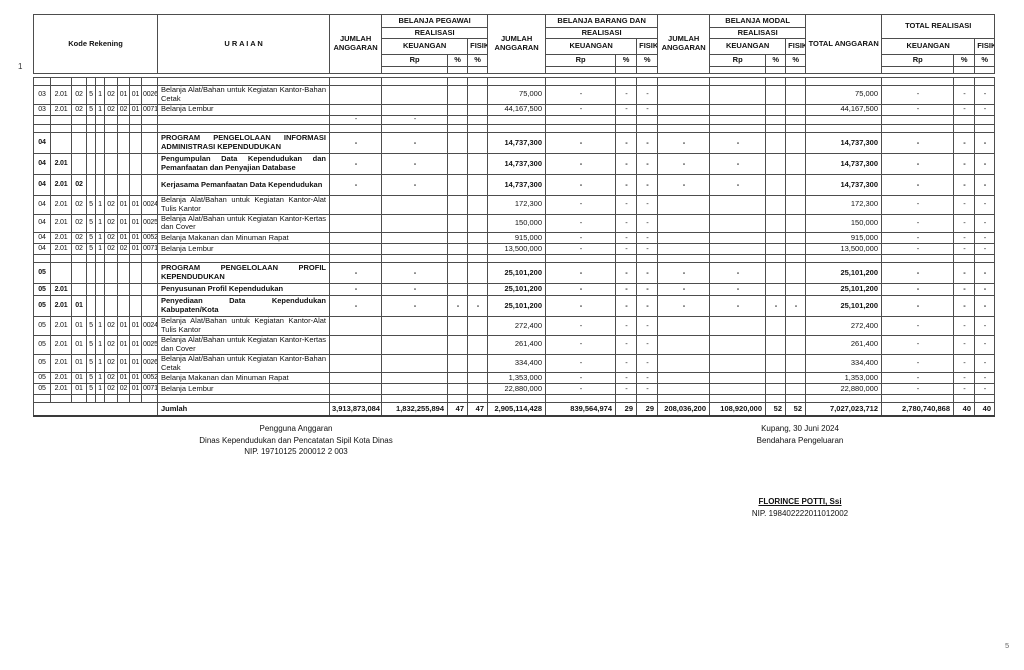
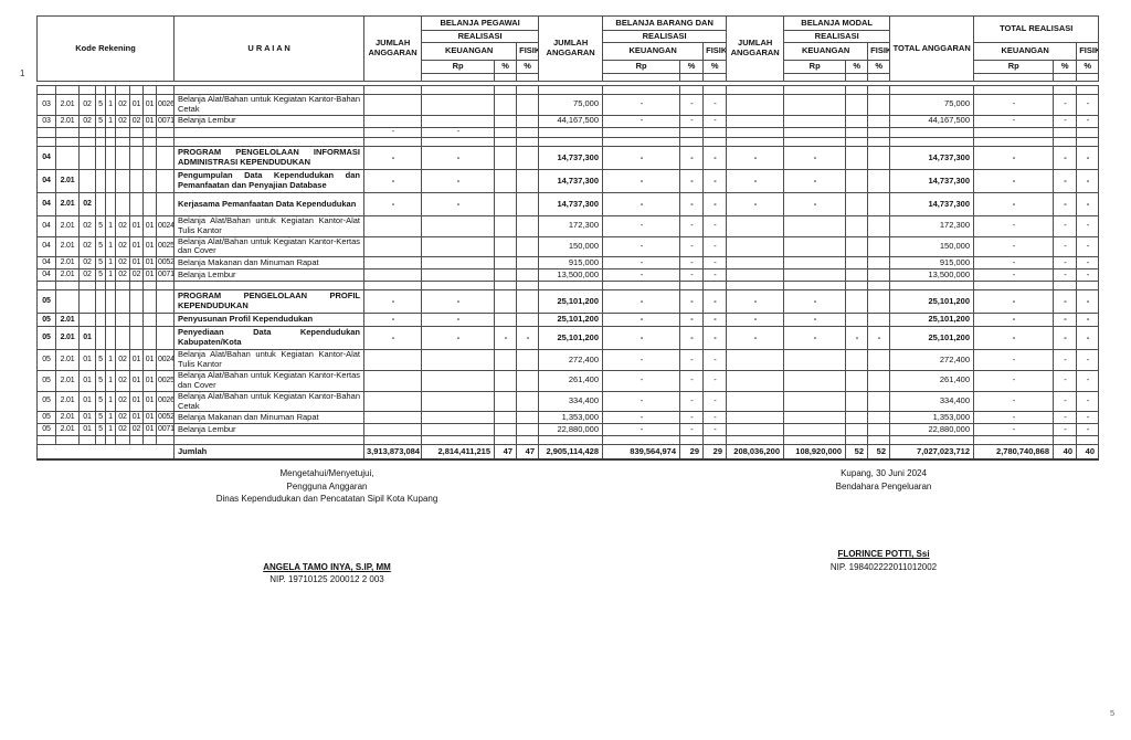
  1
  Kode Rekening	U R A I A N	JUMLAH ANGGARAN	BELANJA PEGAWAI	JUMLAH ANGGARAN	BELANJA BARANG DAN	JUMLAH ANGGARAN	BELANJA MODAL	TOTAL ANGGARAN	TOTAL REALISASI
  REALISASI	REALISASI	REALISASI
  KEUANGAN	FISIK	KEUANGAN	FISIK	KEUANGAN	FISIK	KEUANGAN	FISIK
  Rp	%	%	Rp	%	%	Rp	%	%	Rp	%	%
  									Belanja Alat/Bahan untuk Kegiatan Kantor-Bahan Cetak					75,000	-	-	-					75,000	-	-	-
  									PROGRAM PENGELOLAAN INFORMASI ADMINISTRASI KEPENDUDUKAN	-	-			14,737,300	-	-	-	-	-			14,737,300	-	-	-
  									Pengumpulan Data Kependudukan dan Pemanfaatan dan Penyajian Database	-	-			14,737,300	-	-	-	-	-			14,737,300	-	-	-
  									Kerjasama Pemanfaatan Data Kependudukan	-	-			14,737,300	-	-	-	-	-			14,737,300	-	-	-
  									Belanja Alat/Bahan untuk Kegiatan Kantor-Alat Tulis Kantor					172,300	-	-	-					172,300	-	-	-
  									Belanja Alat/Bahan untuk Kegiatan Kantor-Kertas dan Cover					150,000	-	-	-					150,000	-	-	-
  									Belanja Makanan dan Minuman Rapat					915,000	-	-	-					915,000	-	-	-
  									PROGRAM PENGELOLAAN PROFIL KEPENDUDUKAN	-	-			25,101,200	-	-	-	-	-			25,101,200	-	-	-
  									Penyusunan Profil Kependudukan	-	-			25,101,200	-	-	-	-	-			25,101,200	-	-	-
  									Penyediaan Data Kependudukan Kabupaten/Kota	-	-	-	-	25,101,200	-	-	-	-	-	-	-	25,101,200	-	-	-
  									Belanja Alat/Bahan untuk Kegiatan Kantor-Alat Tulis Kantor					272,400	-	-	-					272,400	-	-	-
  									Belanja Alat/Bahan untuk Kegiatan Kantor-Kertas dan Cover					261,400	-	-	-					261,400	-	-	-
  									Belanja Alat/Bahan untuk Kegiatan Kantor-Bahan Cetak					334,400	-	-	-					334,400	-	-	-
  									Belanja Makanan dan Minuman Rapat					1,353,000	-	-	-					1,353,000	-	-	-
- 	Jumlah	3,913,873,084	1,832,255,894	47	47	2,905,114,428	839,564,974	29	29	208,036,200	108,920,000	52	52	7,027,023,712	2,780,740,868	40	40
+ 	Jumlah	3,913,873,084	2,814,411,215	47	47	2,905,114,428	839,564,974	29	29	208,036,200	108,920,000	52	52	7,027,023,712	2,780,740,868	40	40
+ Mengetahui/Menyetujui,
  Pengguna Anggaran
- Dinas Kependudukan dan Pencatatan Sipil Kota Dinas
+ Dinas Kependudukan dan Pencatatan Sipil Kota Kupang
+ ANGELA TAMO INYA, S.IP, MM
  NIP. 19710125 200012 2 003
  Kupang, 30 Juni 2024
  Bendahara Pengeluaran
  FLORINCE POTTI, Ssi
  NIP. 198402222011012002
  5
